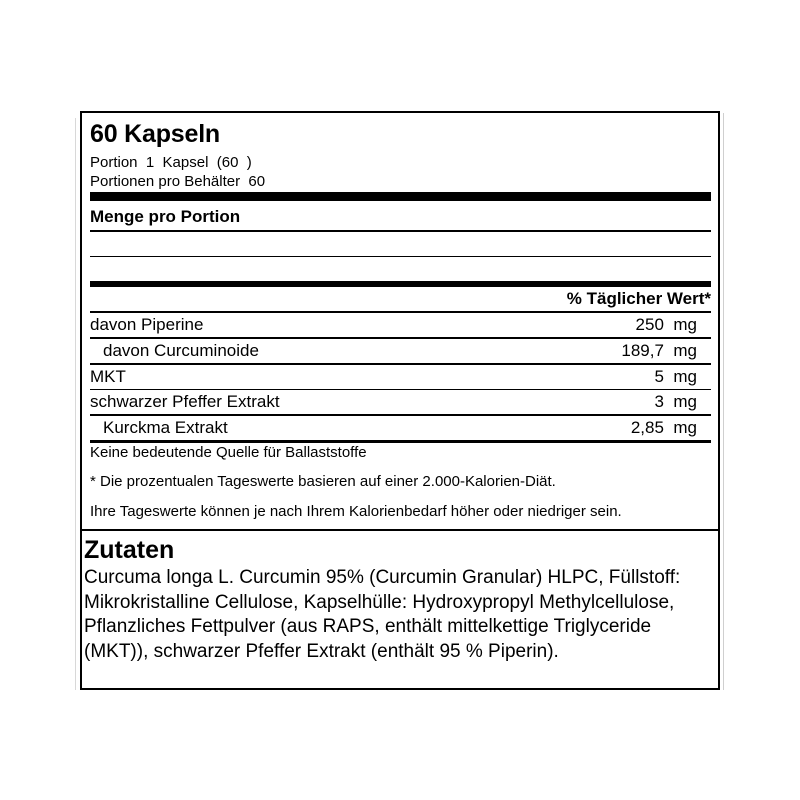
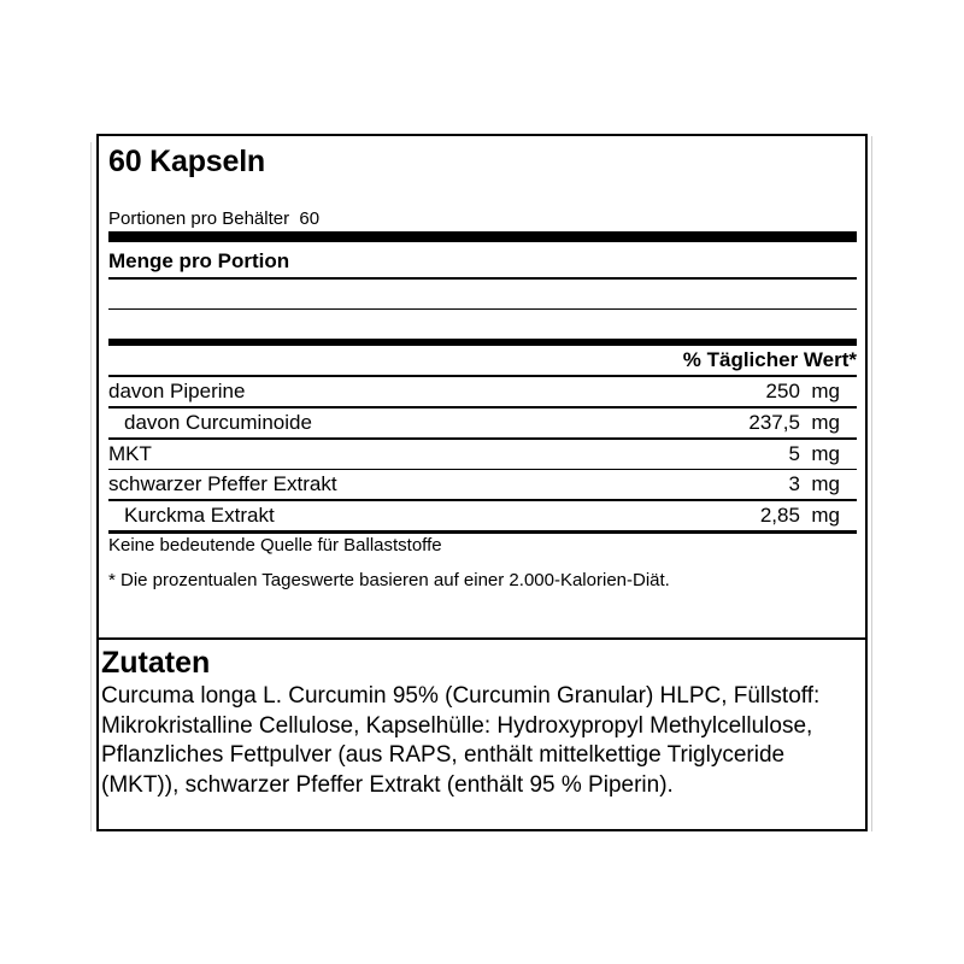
  60 Kapseln
- Portion 1 Kapsel (60 )
  Portionen pro Behälter 60
  Menge pro Portion
  % Täglicher Wert*
  davon Piperine
  250 mg
  davon Curcuminoide
- 189,7 mg
+ 237,5 mg
  MKT
  5 mg
  schwarzer Pfeffer Extrakt
  3 mg
  Kurckma Extrakt
  2,85 mg
  Keine bedeutende Quelle für Ballaststoffe
  * Die prozentualen Tageswerte basieren auf einer 2.000-Kalorien-Diät.
- Ihre Tageswerte können je nach Ihrem Kalorienbedarf höher oder niedriger sein.
  Zutaten
  Curcuma longa L. Curcumin 95% (Curcumin Granular) HLPC, Füllstoff: Mikrokristalline Cellulose, Kapselhülle: Hydroxypropyl Methylcellulose, Pflanzliches Fettpulver (aus RAPS, enthält mittelkettige Triglyceride (MKT)), schwarzer Pfeffer Extrakt (enthält 95 % Piperin).
